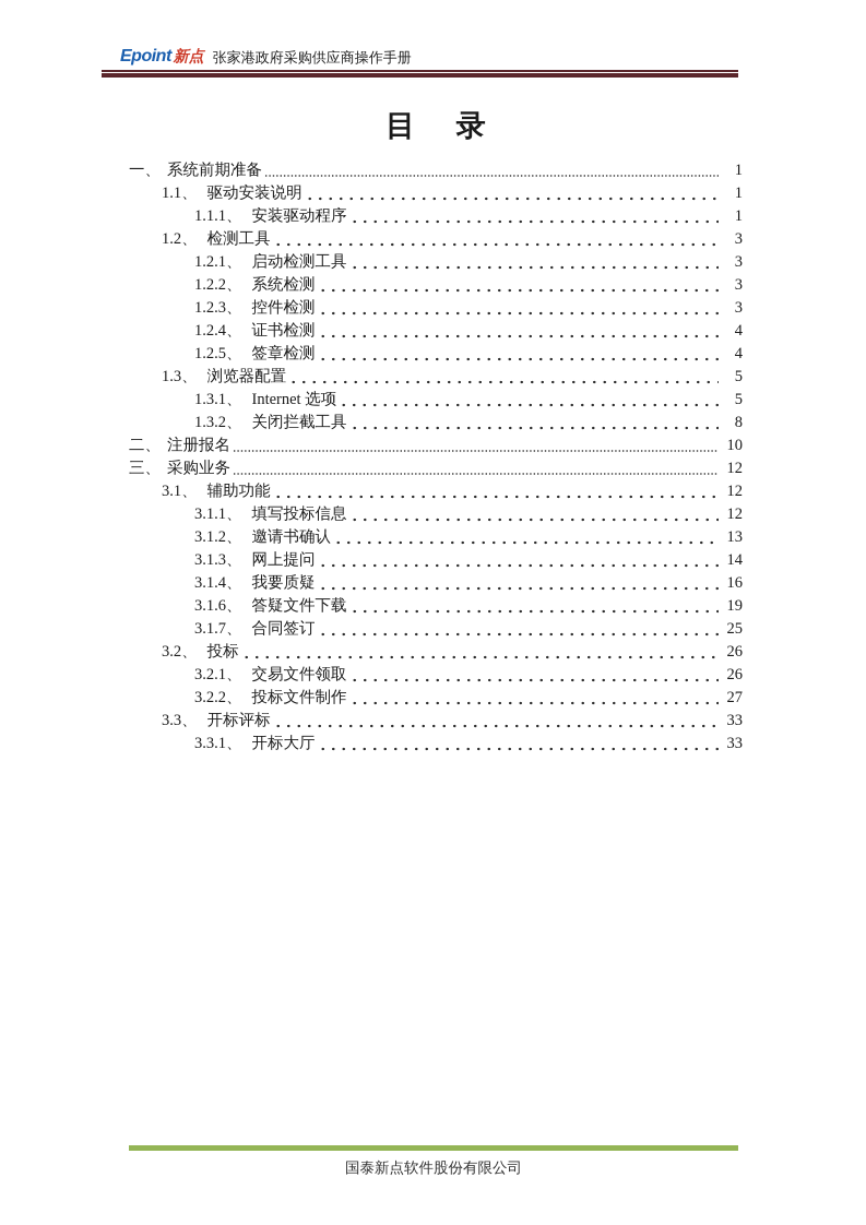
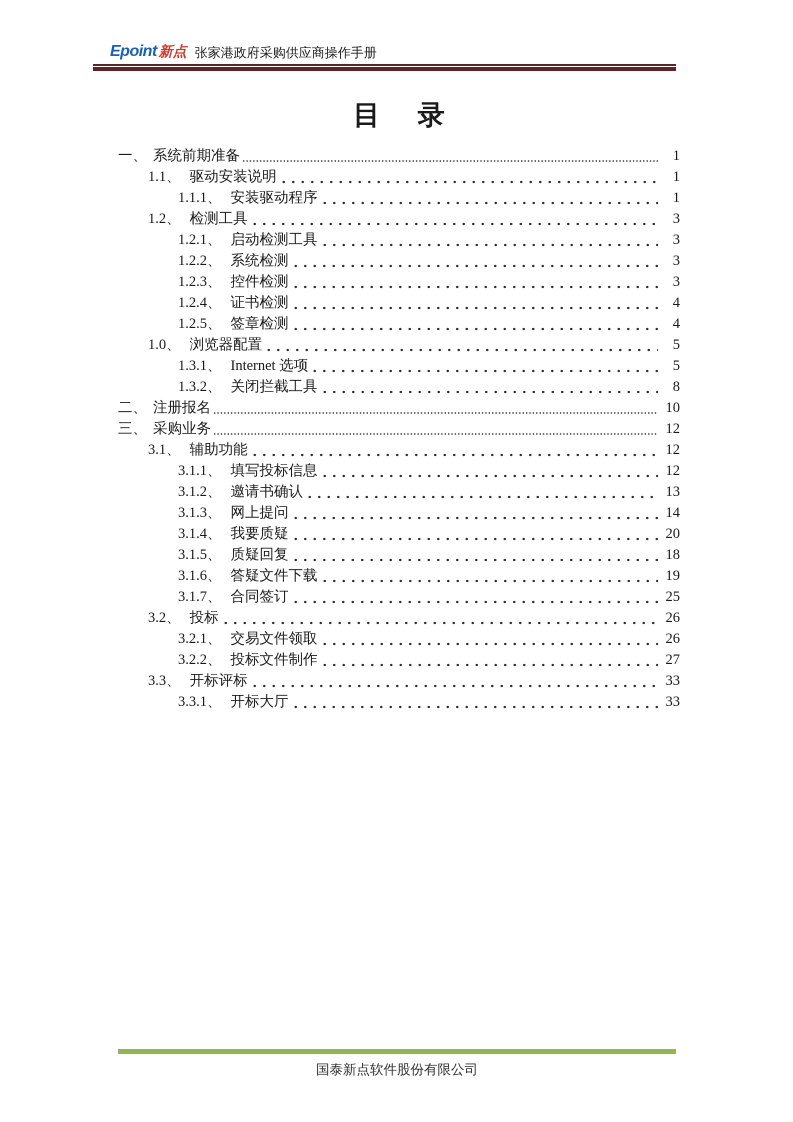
  Epoint 新点
  张家港政府采购供应商操作手册
  目 录
  一、
  系统前期准备
  1
  1.1、
  驱动安装说明
  1
  1.1.1、
  安装驱动程序
  1
  1.2、
  检测工具
  3
  1.2.1、
  启动检测工具
  3
  1.2.2、
  系统检测
  3
  1.2.3、
  控件检测
  3
  1.2.4、
  证书检测
  4
  1.2.5、
  签章检测
  4
- 1.3、
+ 1.0、
  浏览器配置
  5
  1.3.1、
  Internet 选项
  5
  1.3.2、
  关闭拦截工具
  8
  二、
  注册报名
  10
  三、
  采购业务
  12
  3.1、
  辅助功能
  12
  3.1.1、
  填写投标信息
  12
  3.1.2、
  邀请书确认
  13
  3.1.3、
  网上提问
  14
  3.1.4、
  我要质疑
- 16
+ 20
+ 3.1.5、
+ 质疑回复
+ 18
  3.1.6、
  答疑文件下载
  19
  3.1.7、
  合同签订
  25
  3.2、
  投标
  26
  3.2.1、
  交易文件领取
  26
  3.2.2、
  投标文件制作
  27
  3.3、
  开标评标
  33
  3.3.1、
  开标大厅
  33
  国泰新点软件股份有限公司
